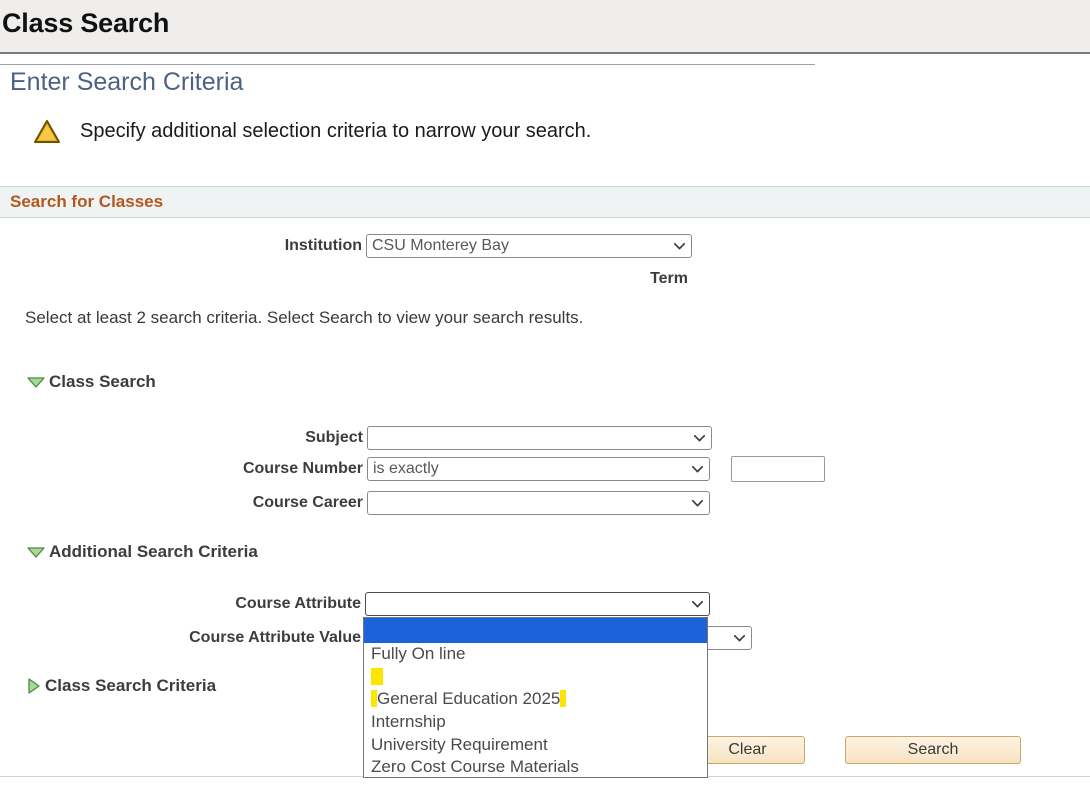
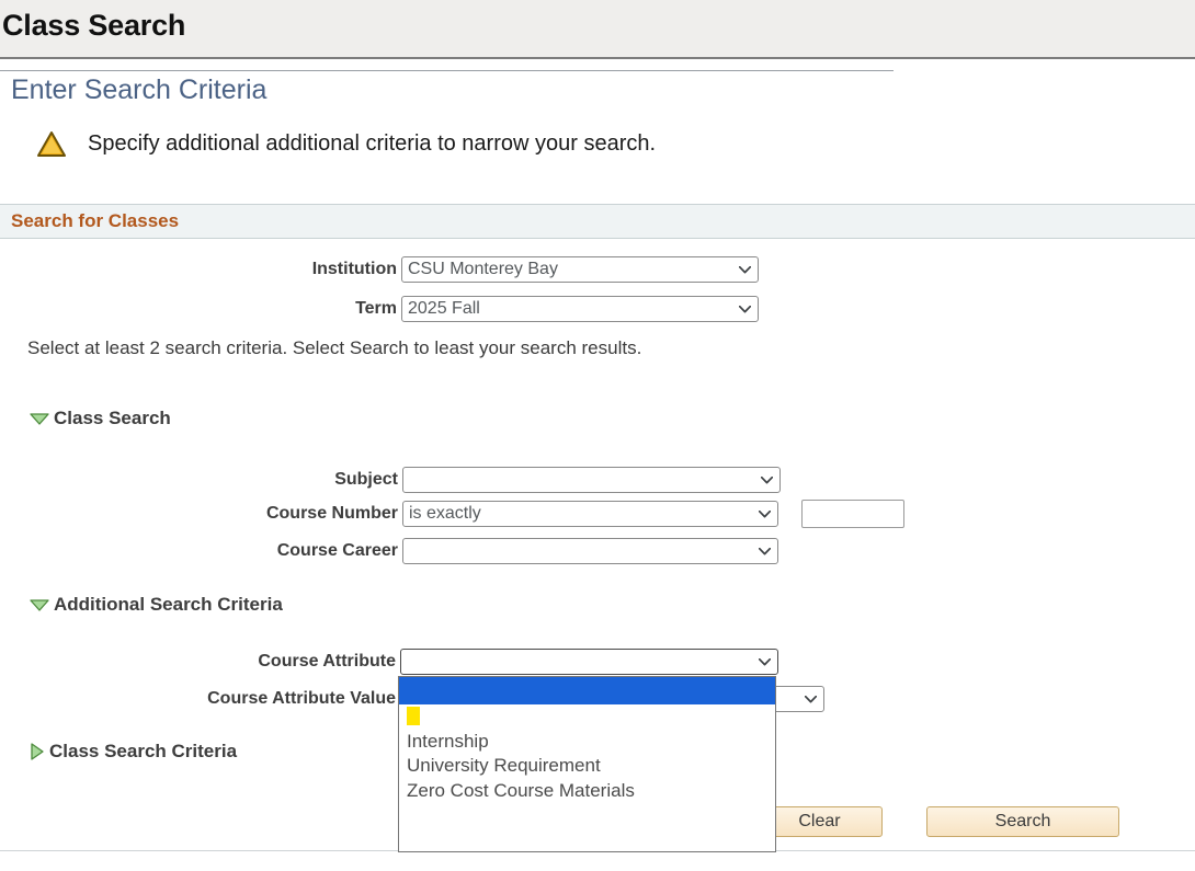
  Class Search
  Enter Search Criteria
- Specify additional selection criteria to narrow your search.
+ Specify additional additional criteria to narrow your search.
  Search for Classes
  Institution
  CSU Monterey Bay
  Term
+ 2025 Fall
- Select at least 2 search criteria. Select Search to view your search results.
+ Select at least 2 search criteria. Select Search to least your search results.
  Class Search
  Subject
  Course Number
  is exactly
  Course Career
  Additional Search Criteria
  Course Attribute
  Course Attribute Value
  Class Search Criteria
  Clear
  Search
- Fully On line
- General Education 2025
  Internship
  University Requirement
  Zero Cost Course Materials
